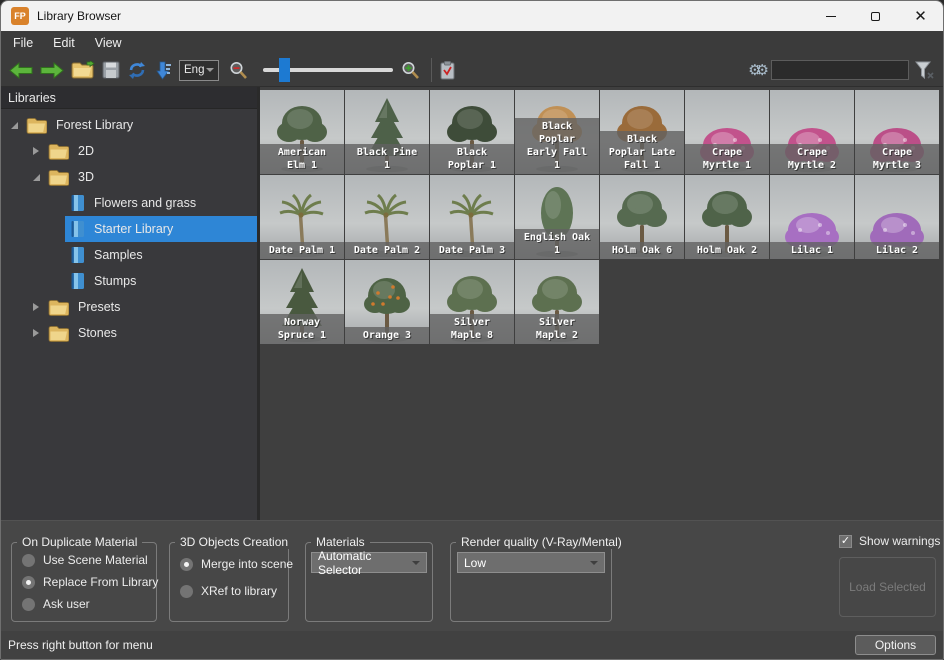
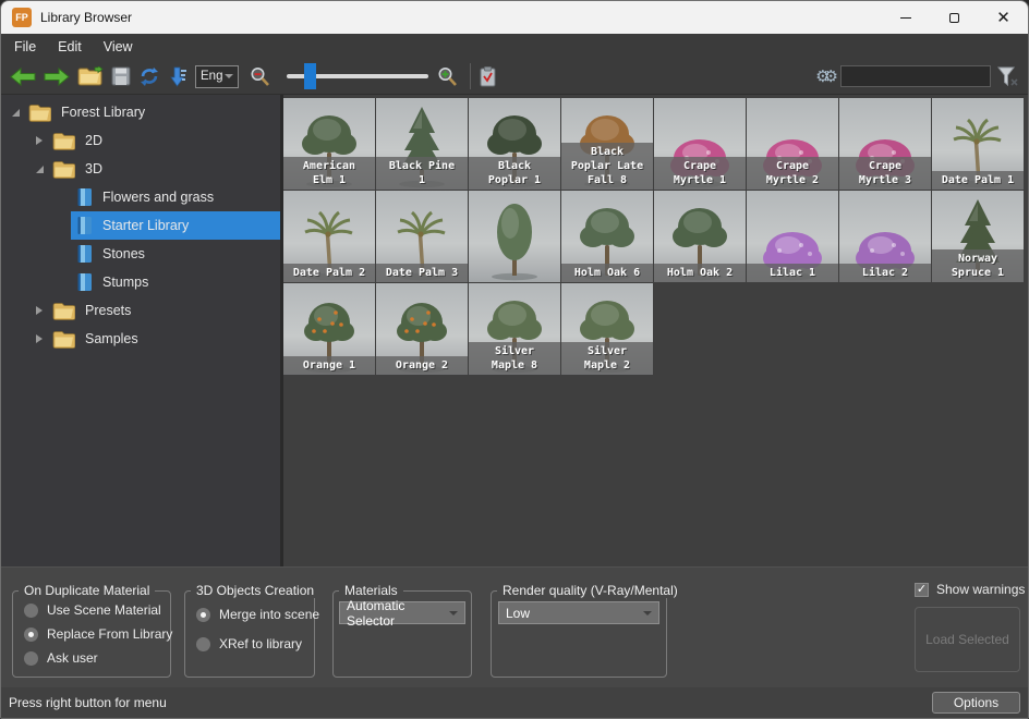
  FP
  Library Browser
  ✕
  File
  Edit
  View
  Eng
  ⚙⚙
- Libraries
  Forest Library
  2D
  3D
  Flowers and grass
  Starter Library
- Samples
+ Stones
  Stumps
  Presets
- Stones
+ Samples
  American Elm 1
  Black Pine 1
  Black Poplar 1
- Black Poplar Early Fall 1
- Black Poplar Late Fall 1
+ Black Poplar Late Fall 8
  Crape Myrtle 1
  Crape Myrtle 2
  Crape Myrtle 3
  Date Palm 1
  Date Palm 2
  Date Palm 3
- English Oak 1
  Holm Oak 6
  Holm Oak 2
  Lilac 1
  Lilac 2
  Norway Spruce 1
+ Orange 1
- Orange 3
+ Orange 2
  Silver Maple 8
  Silver Maple 2
  On Duplicate Material
  Use Scene Material
  Replace From Library
  Ask user
  3D Objects Creation
  Merge into scene
  XRef to library
  Materials
  Automatic Selector
  Render quality (V-Ray/Mental)
  Low
  ✓
  Show warnings
  Load Selected
  Press right button for menu
  Options
